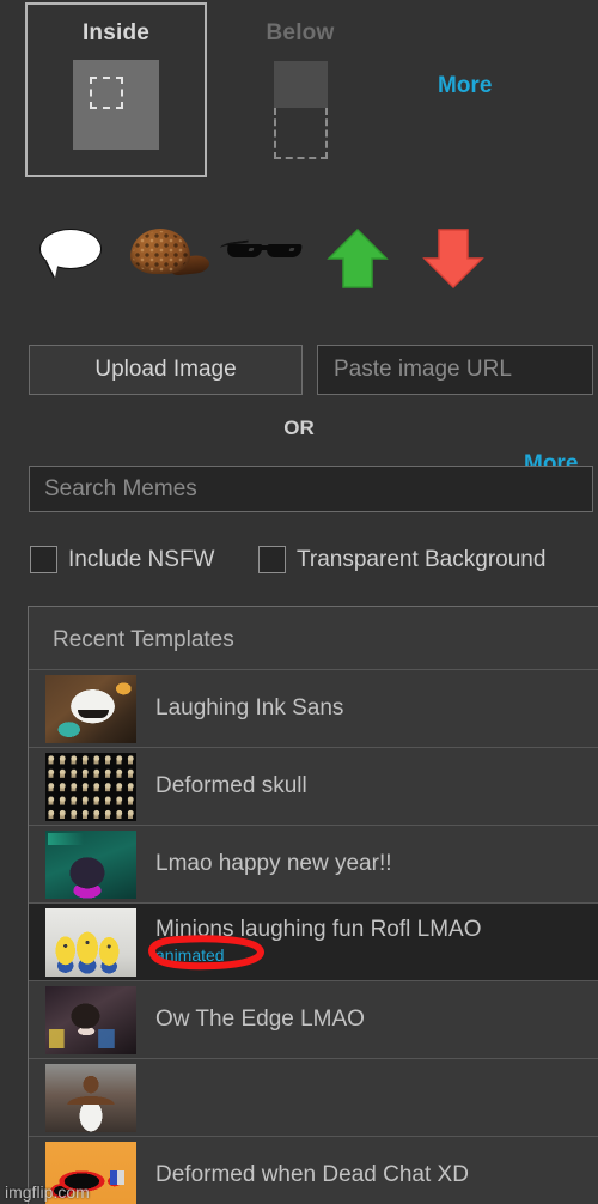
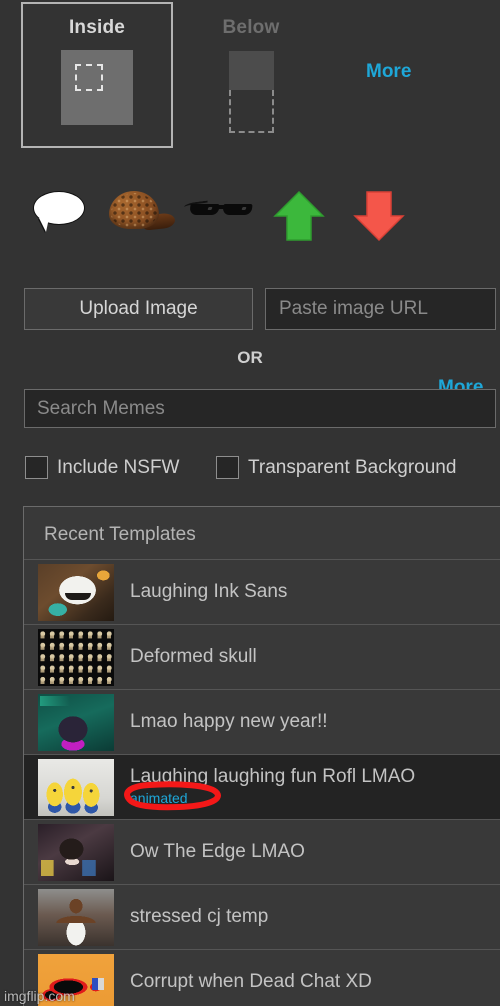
  Inside
  Below
  More
  More
  Upload Image
  Paste image URL
  OR
  Search Memes
  Include NSFW
  Transparent Background
  Recent Templates
  Laughing Ink Sans
  Deformed skull
  Lmao happy new year!!
- Minions laughing fun Rofl LMAO
+ Laughing laughing fun Rofl LMAO
  animated
  Ow The Edge LMAO
+ stressed cj temp
- Deformed when Dead Chat XD
+ Corrupt when Dead Chat XD
  imgflip.com
